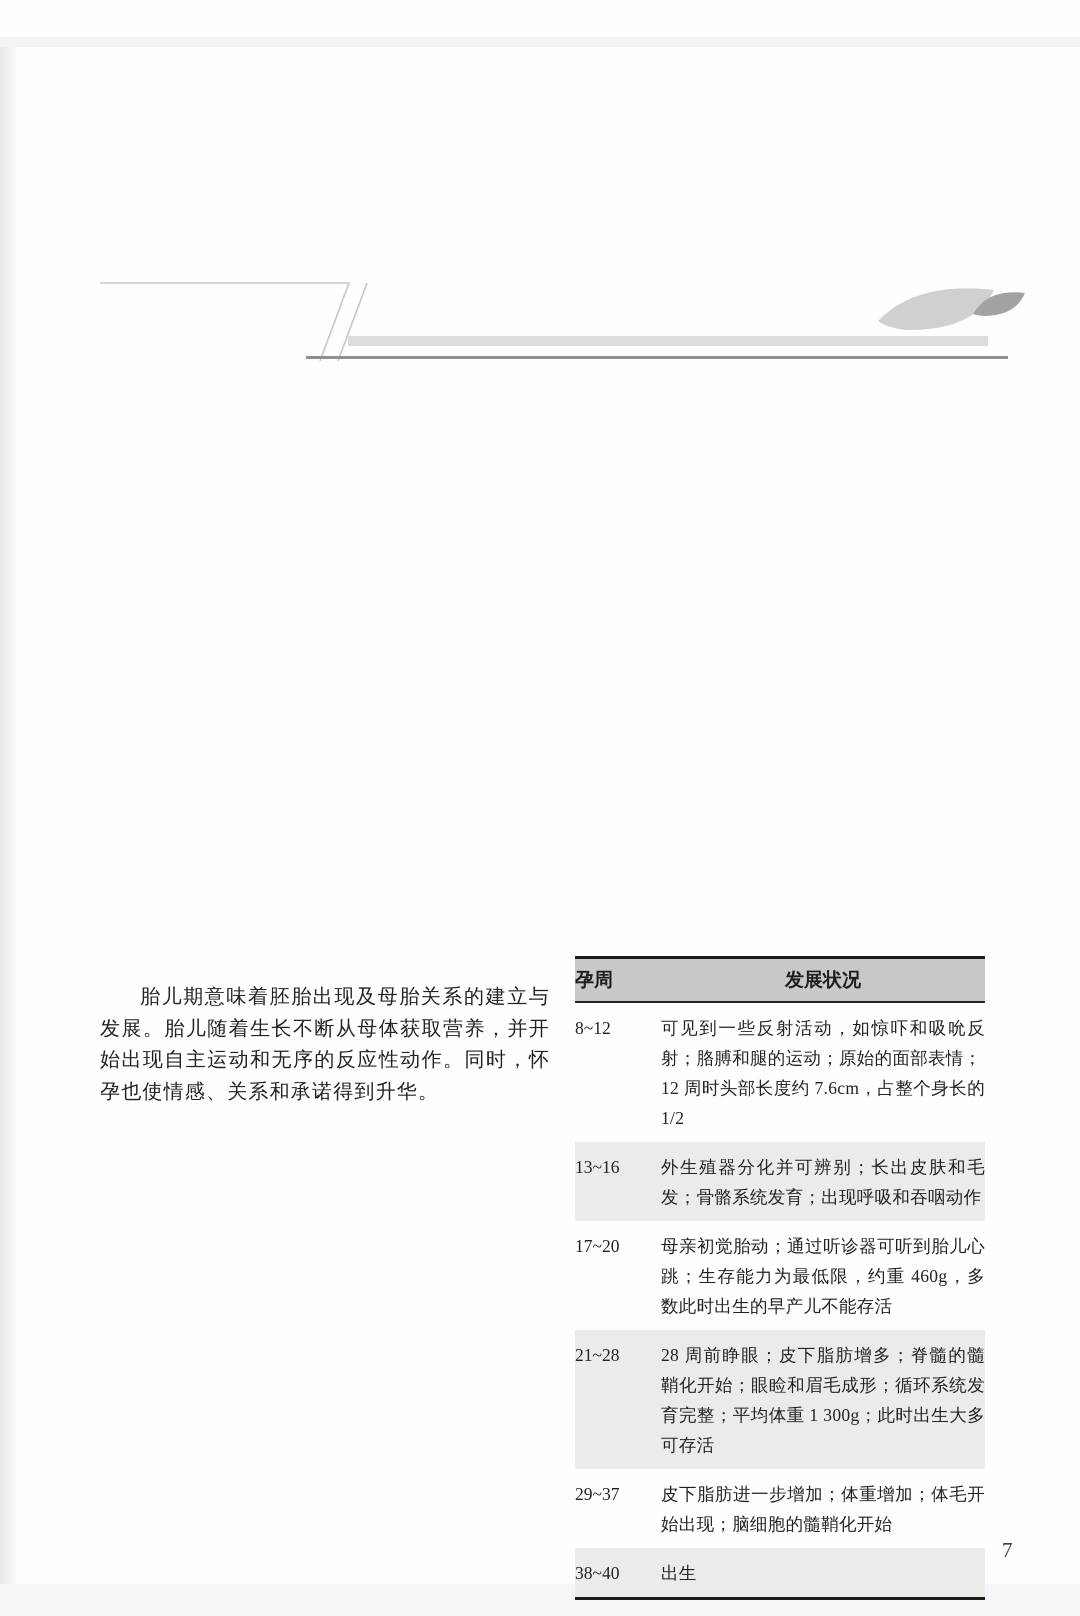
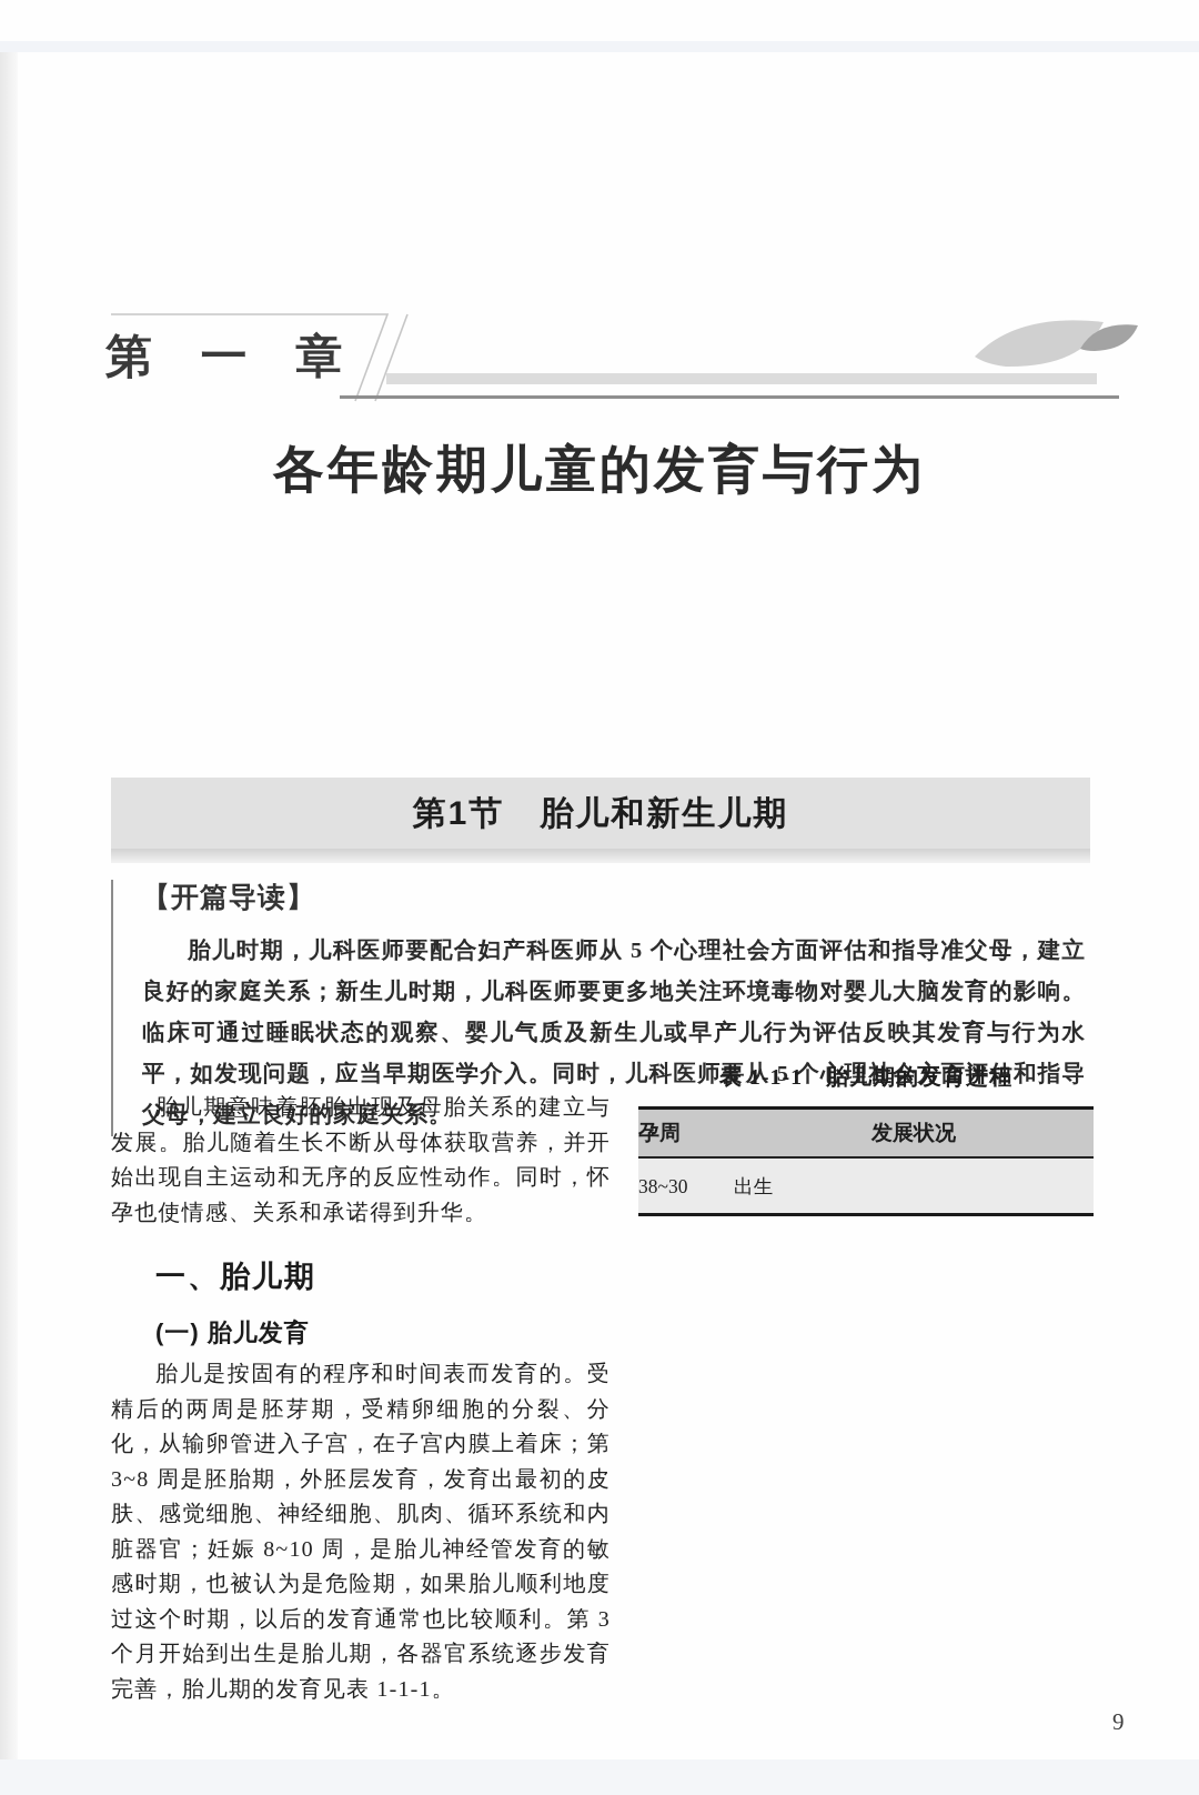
+ 第 一 章
+ 各年龄期儿童的发育与行为
+ 第1节 胎儿和新生儿期
+ 【开篇导读】
+ 胎儿时期，儿科医师要配合妇产科医师从 5 个心理社会方面评估和指导准父母，建立良好的家庭关系；新生儿时期，儿科医师要更多地关注环境毒物对婴儿大脑发育的影响。临床可通过睡眠状态的观察、婴儿气质及新生儿或早产儿行为评估反映其发育与行为水平，如发现问题，应当早期医学介入。同时，儿科医师要从 5 个心理社会方面评估和指导父母，建立良好的家庭关系。
  胎儿期意味着胚胎出现及母胎关系的建立与发展。胎儿随着生长不断从母体获取营养，并开始出现自主运动和无序的反应性动作。同时，怀孕也使情感、关系和承诺得到升华。
+ 一、胎儿期
+ (一) 胎儿发育
+ 胎儿是按固有的程序和时间表而发育的。受精后的两周是胚芽期，受精卵细胞的分裂、分化，从输卵管进入子宫，在子宫内膜上着床；第 3~8 周是胚胎期，外胚层发育，发育出最初的皮肤、感觉细胞、神经细胞、肌肉、循环系统和内脏器官；妊娠 8~10 周，是胎儿神经管发育的敏感时期，也被认为是危险期，如果胎儿顺利地度过这个时期，以后的发育通常也比较顺利。第 3 个月开始到出生是胎儿期，各器官系统逐步发育完善，胎儿期的发育见表 1-1-1。
+ 表 1-1-1 胎儿期的发育进程
  孕周	发展状况
- 8~12	可见到一些反射活动，如惊吓和吸吮反射；胳膊和腿的运动；原始的面部表情；12 周时头部长度约 7.6cm，占整个身长的 1/2
- 13~16	外生殖器分化并可辨别；长出皮肤和毛发；骨骼系统发育；出现呼吸和吞咽动作
- 17~20	母亲初觉胎动；通过听诊器可听到胎儿心跳；生存能力为最低限，约重 460g，多数此时出生的早产儿不能存活
- 21~28	28 周前睁眼；皮下脂肪增多；脊髓的髓鞘化开始；眼睑和眉毛成形；循环系统发育完整；平均体重 1 300g；此时出生大多可存活
- 29~37	皮下脂肪进一步增加；体重增加；体毛开始出现；脑细胞的髓鞘化开始
- 38~40	出生
+ 38~30	出生
- 7
+ 9
